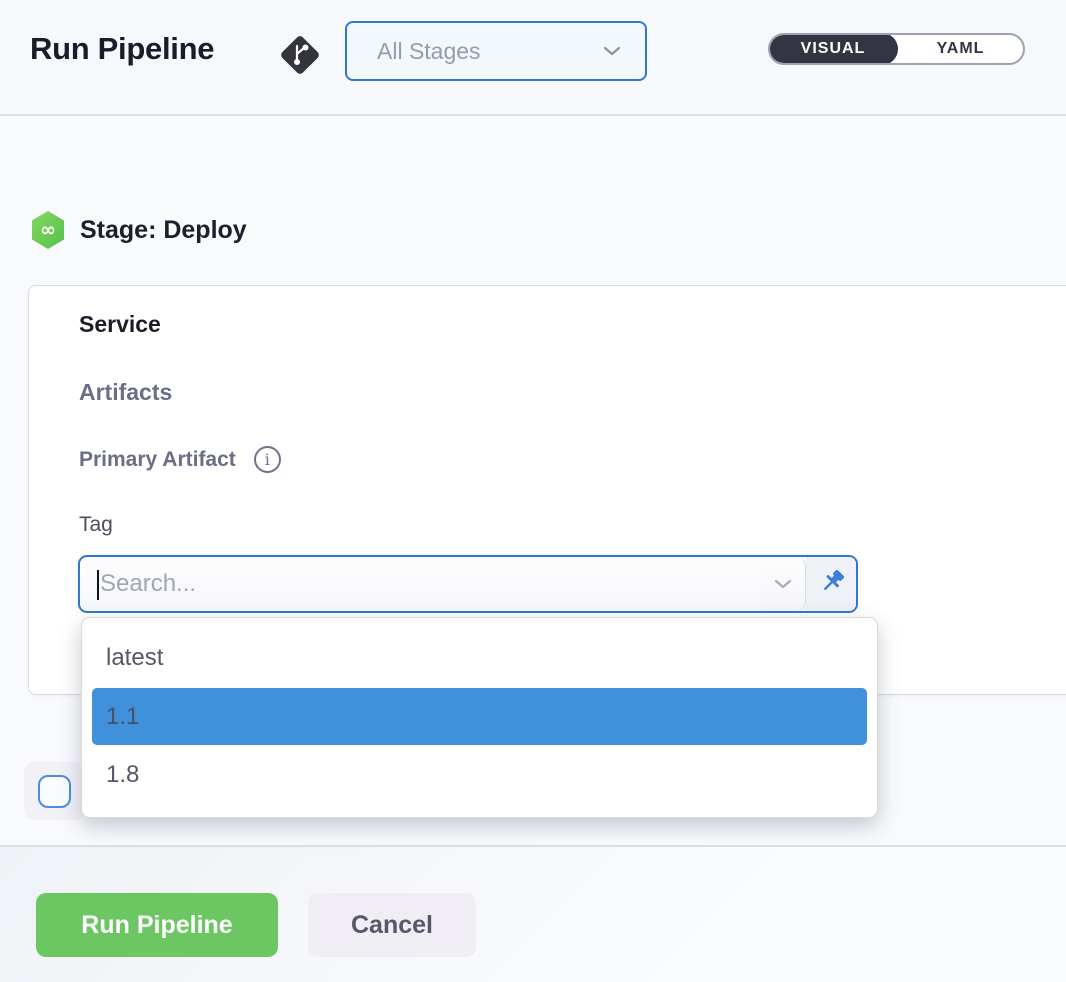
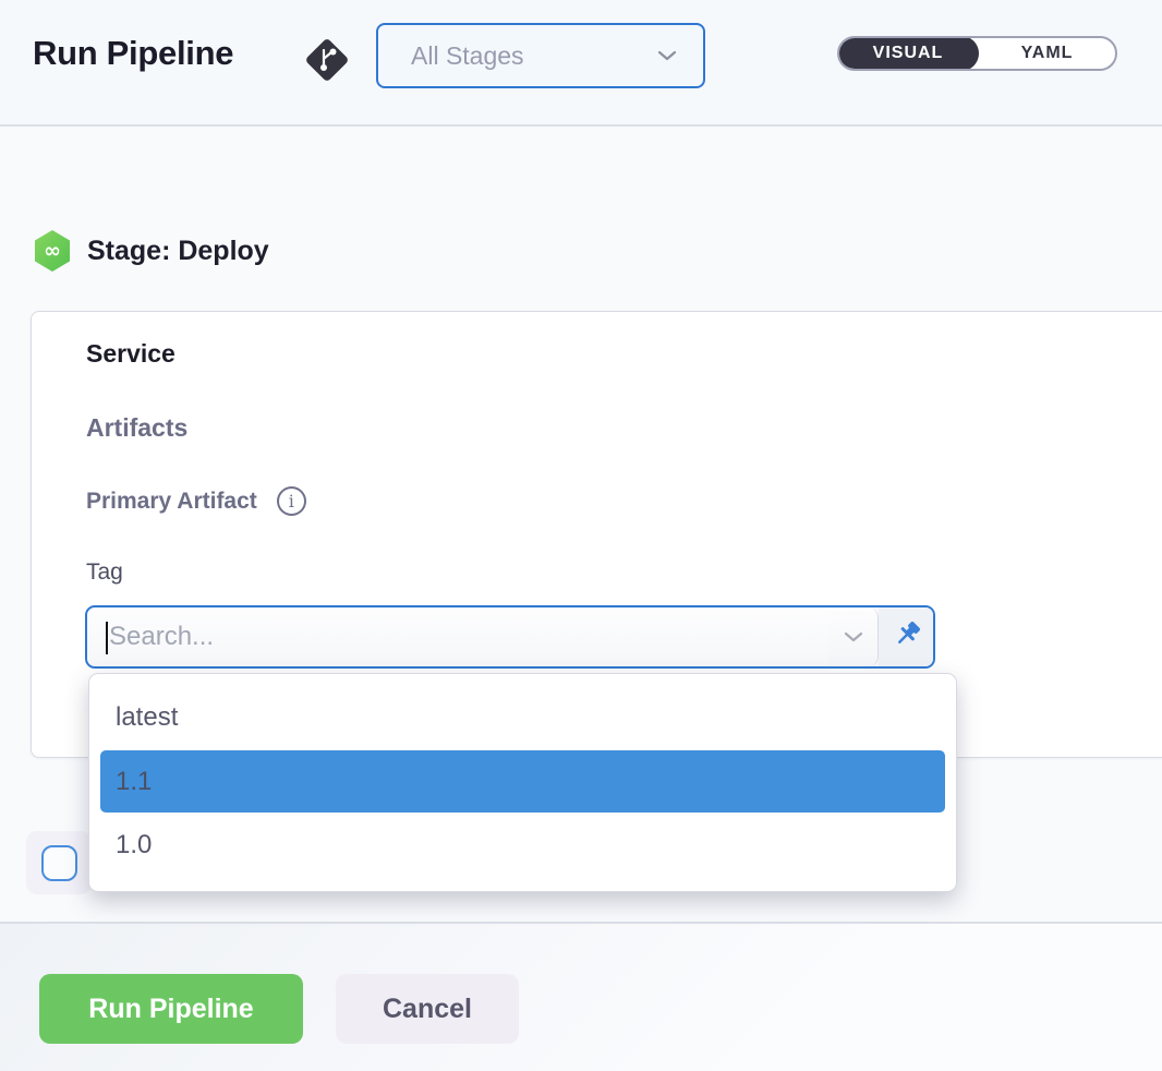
  Run Pipeline
  All Stages
  VISUAL
  YAML
  ∞
  Stage: Deploy
  Service
  Artifacts
  Primary Artifact
  i
  Tag
  Search...
  latest
  1.1
- 1.8
+ 1.0
  Run Pipeline
  Cancel
